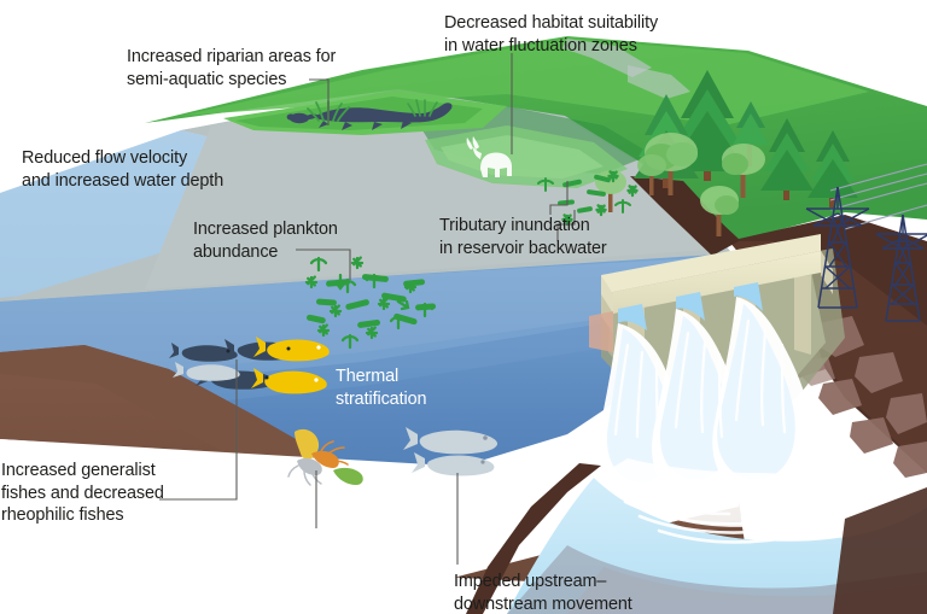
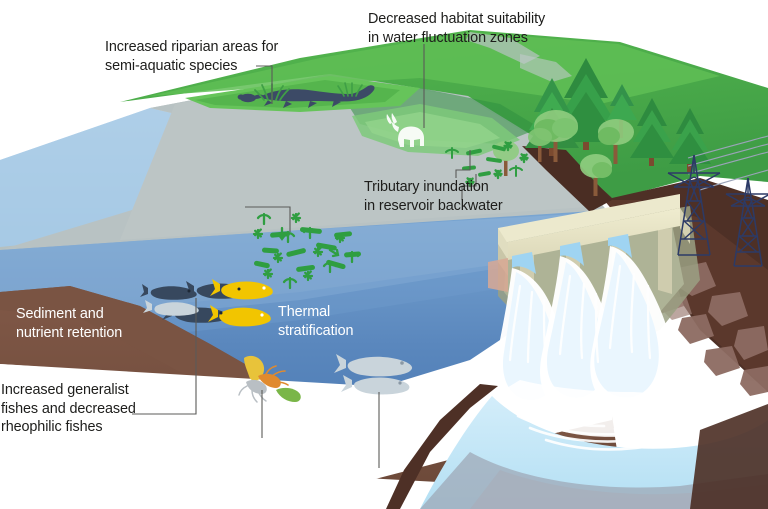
  Increased riparian areas for
  semi-aquatic species
  Decreased habitat suitability
  in water fluctuation zones
- Reduced flow velocity
- and increased water depth
- Increased plankton
- abundance
  Tributary inundation
  in reservoir backwater
+ Sediment and
+ nutrient retention
  Thermal
  stratification
  Increased generalist
  fishes and decreased
  rheophilic fishes
- Impeded upstream–
- downstream movement
